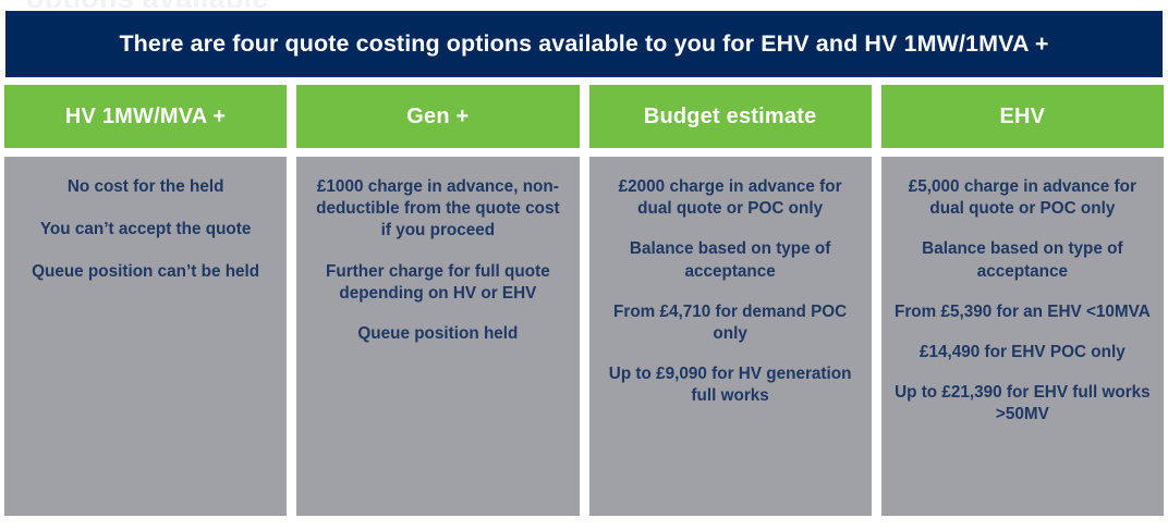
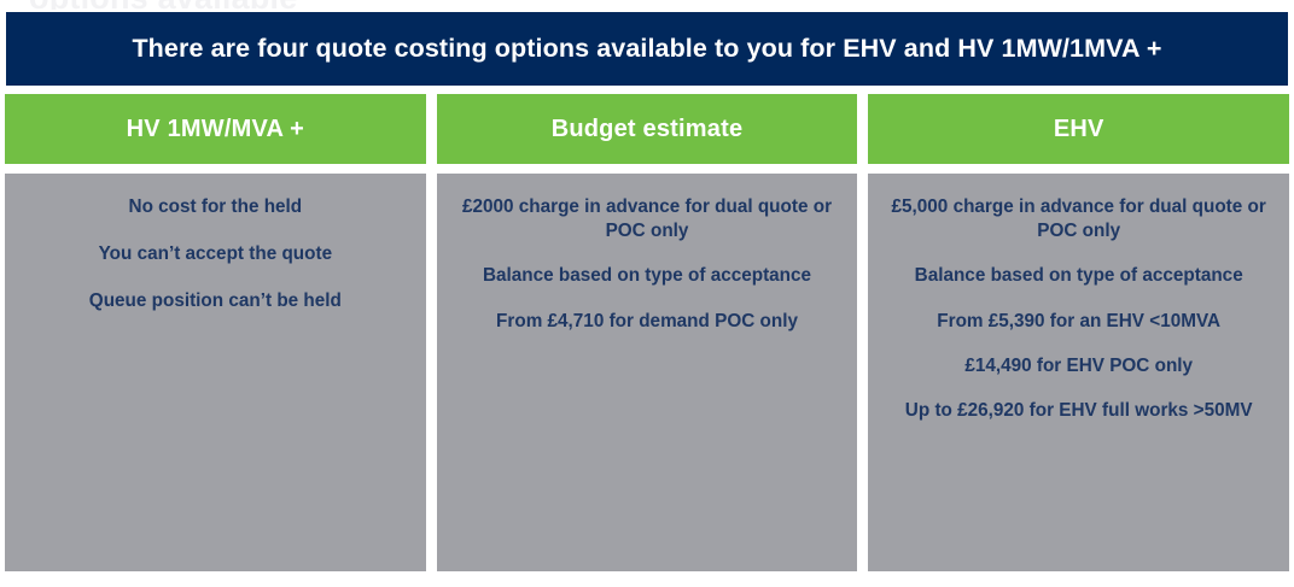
  There are four quote costing options available to you for EHV and HV 1MW/1MVA +
  HV 1MW/MVA +
  No cost for the held
  You can’t accept the quote
  Queue position can’t be held
- Gen +
- £1000 charge in advance, non-deductible from the quote cost if you proceed
- Further charge for full quote depending on HV or EHV
- Queue position held
  Budget estimate
  £2000 charge in advance for dual quote or POC only
  Balance based on type of acceptance
  From £4,710 for demand POC only
- Up to £9,090 for HV generation full works
  EHV
  £5,000 charge in advance for dual quote or POC only
  Balance based on type of acceptance
  From £5,390 for an EHV <10MVA
  £14,490 for EHV POC only
- Up to £21,390 for EHV full works >50MV
+ Up to £26,920 for EHV full works >50MV
